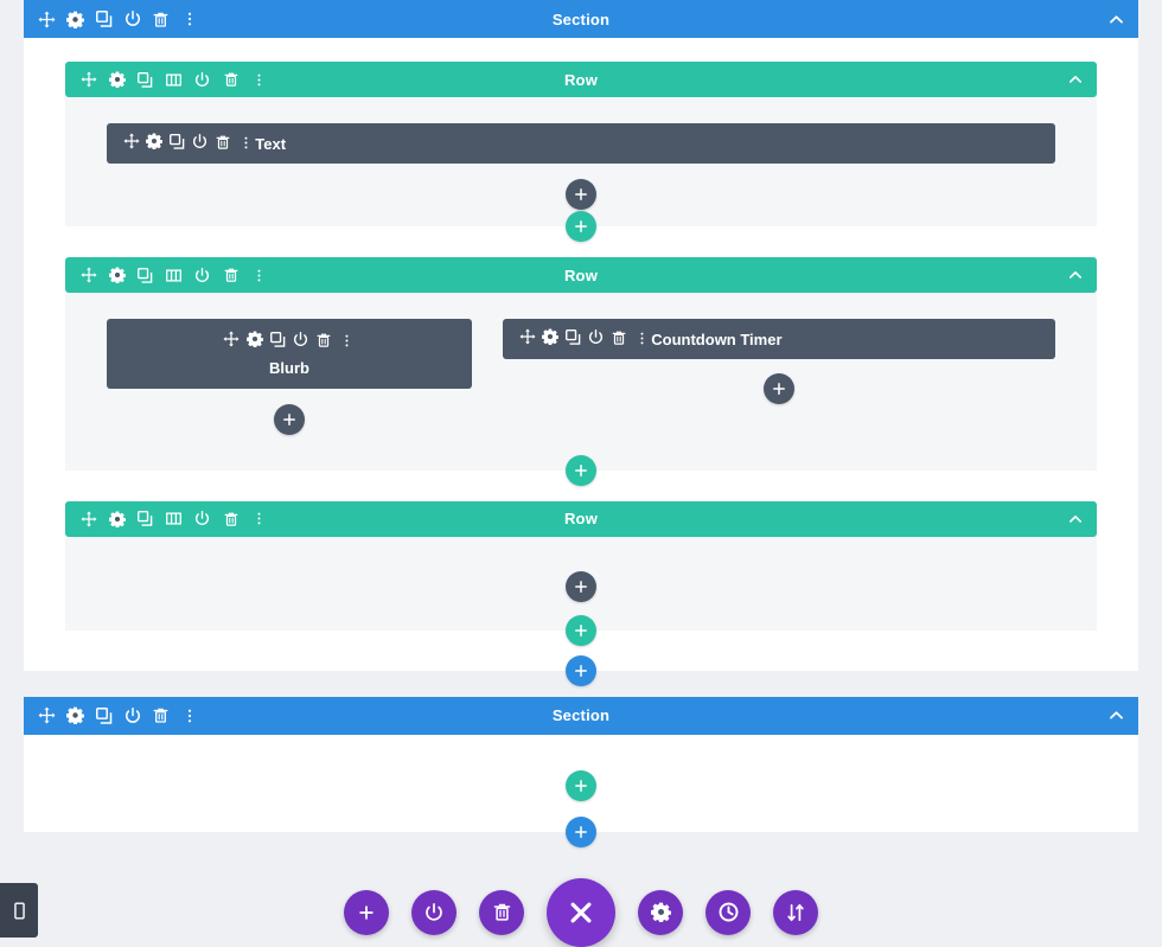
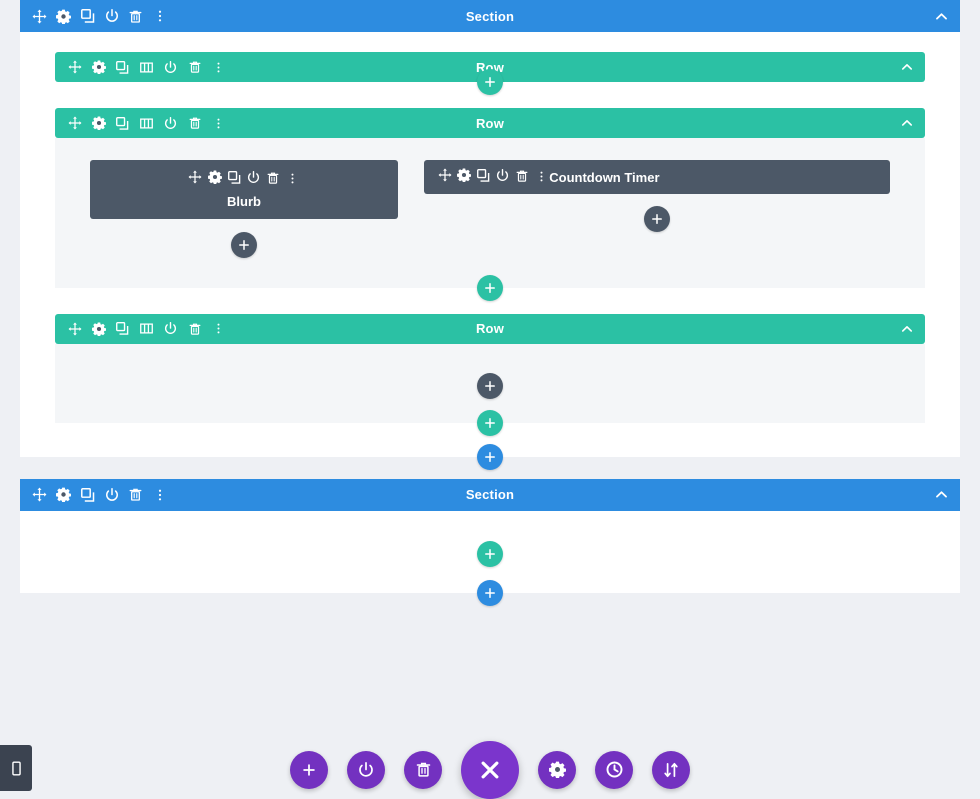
  Section
  Row
- Text
  Row
  Blurb
  Countdown Timer
  Row
  Section
